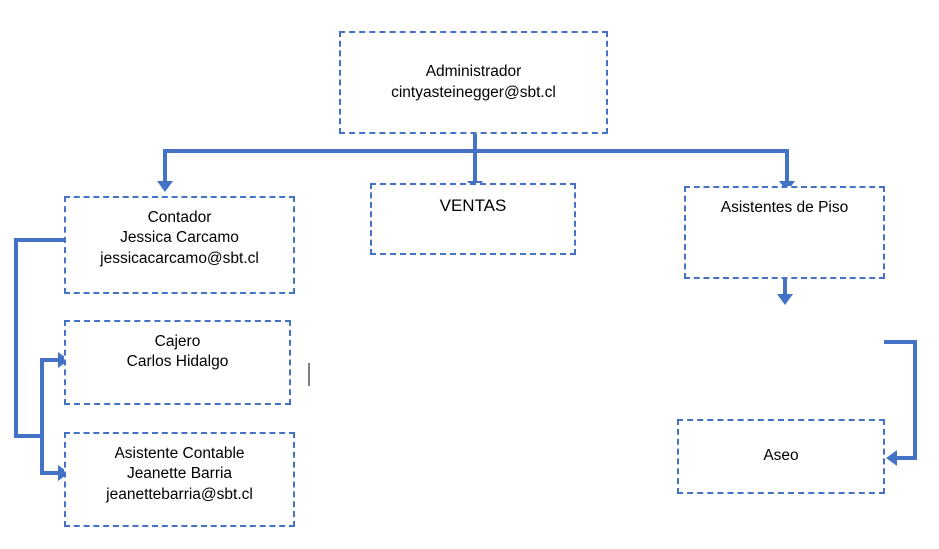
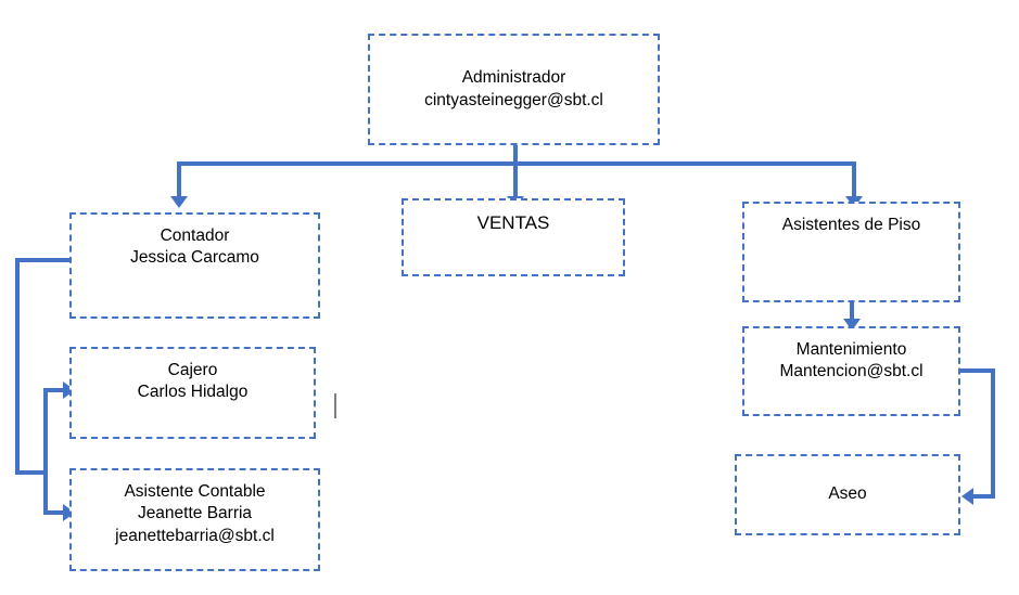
  Administrador
  cintyasteinegger@sbt.cl
  Contador
  Jessica Carcamo
- jessicacarcamo@sbt.cl
  Cajero
  Carlos Hidalgo
  Asistente Contable
  Jeanette Barria
  jeanettebarria@sbt.cl
  VENTAS
  Asistentes de Piso
+ Mantenimiento
+ Mantencion@sbt.cl
  Aseo
